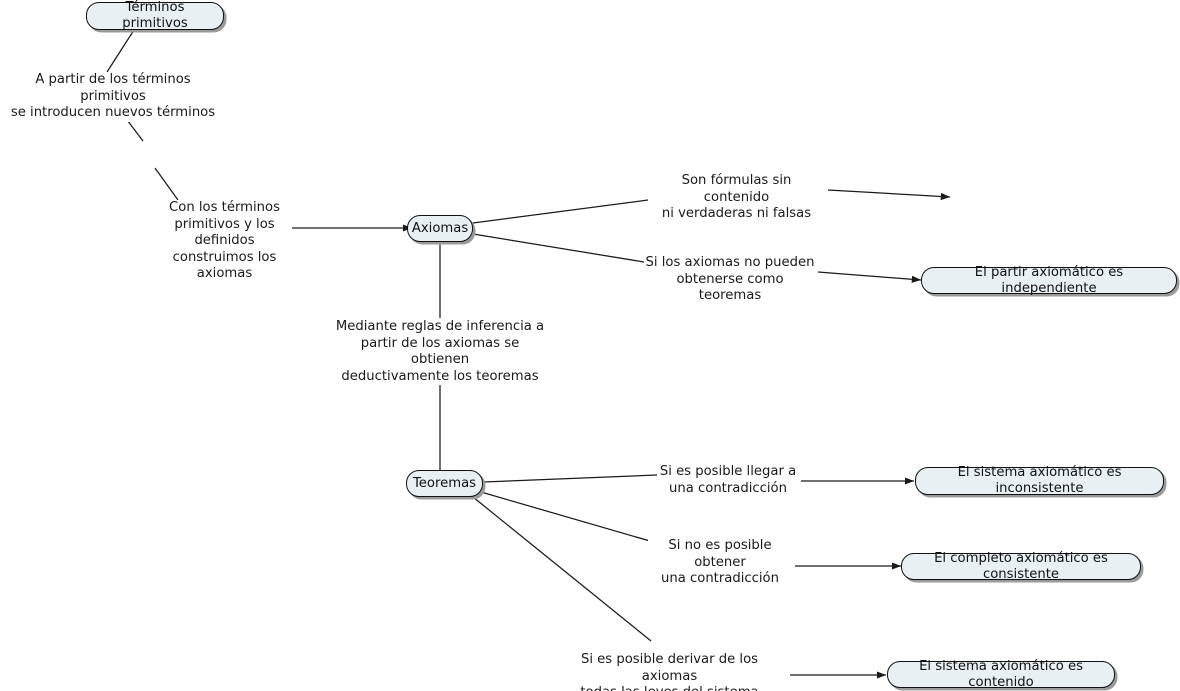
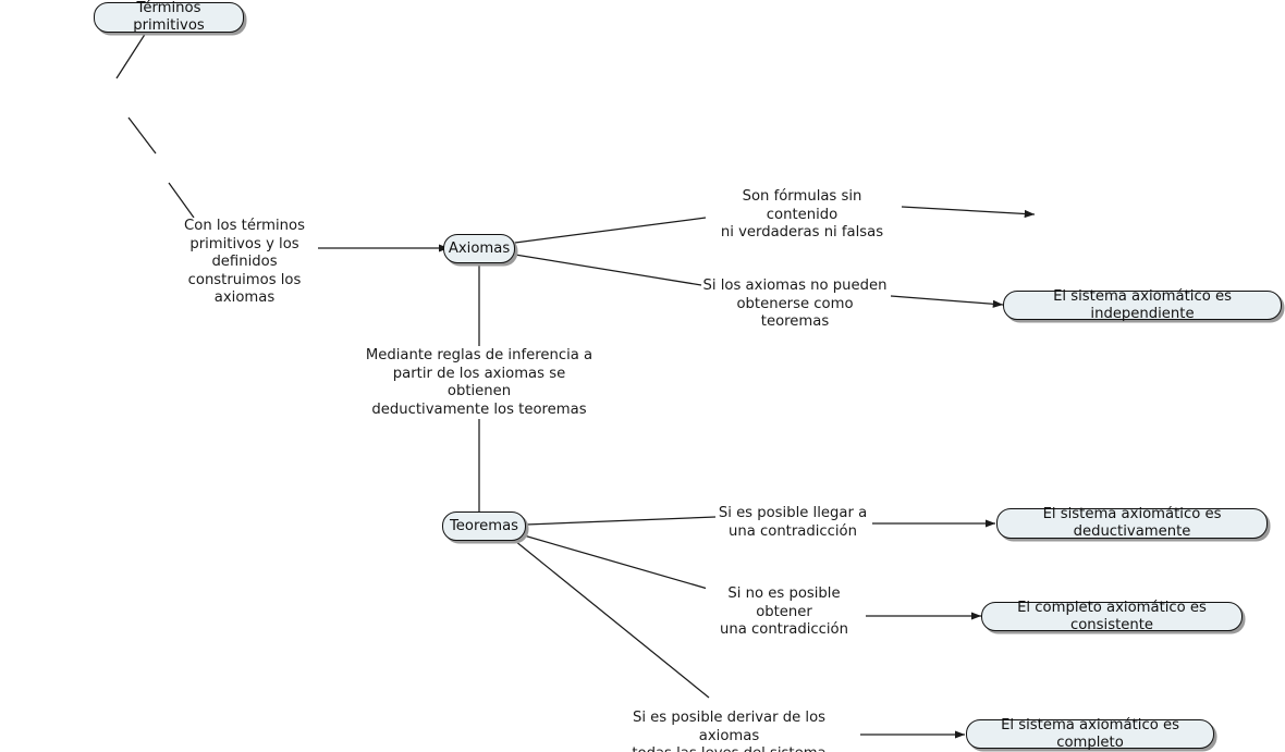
  Términos primitivos
  Axiomas
  Teoremas
- El partir axiomático es independiente
+ El sistema axiomático es independiente
- El sistema axiomático es inconsistente
+ El sistema axiomático es deductivamente
  El completo axiomático es consistente
- El sistema axiomático es contenido
+ El sistema axiomático es completo
- A partir de los términos primitivos
- se introducen nuevos términos
  Con los términos
  primitivos y los definidos
  construimos los axiomas
  Mediante reglas de inferencia a
  partir de los axiomas se obtienen
  deductivamente los teoremas
  Son fórmulas sin contenido
  ni verdaderas ni falsas
  Si los axiomas no pueden
  obtenerse como teoremas
  Si es posible llegar a
  una contradicción
  Si no es posible obtener
  una contradicción
  Si es posible derivar de los axiomas
